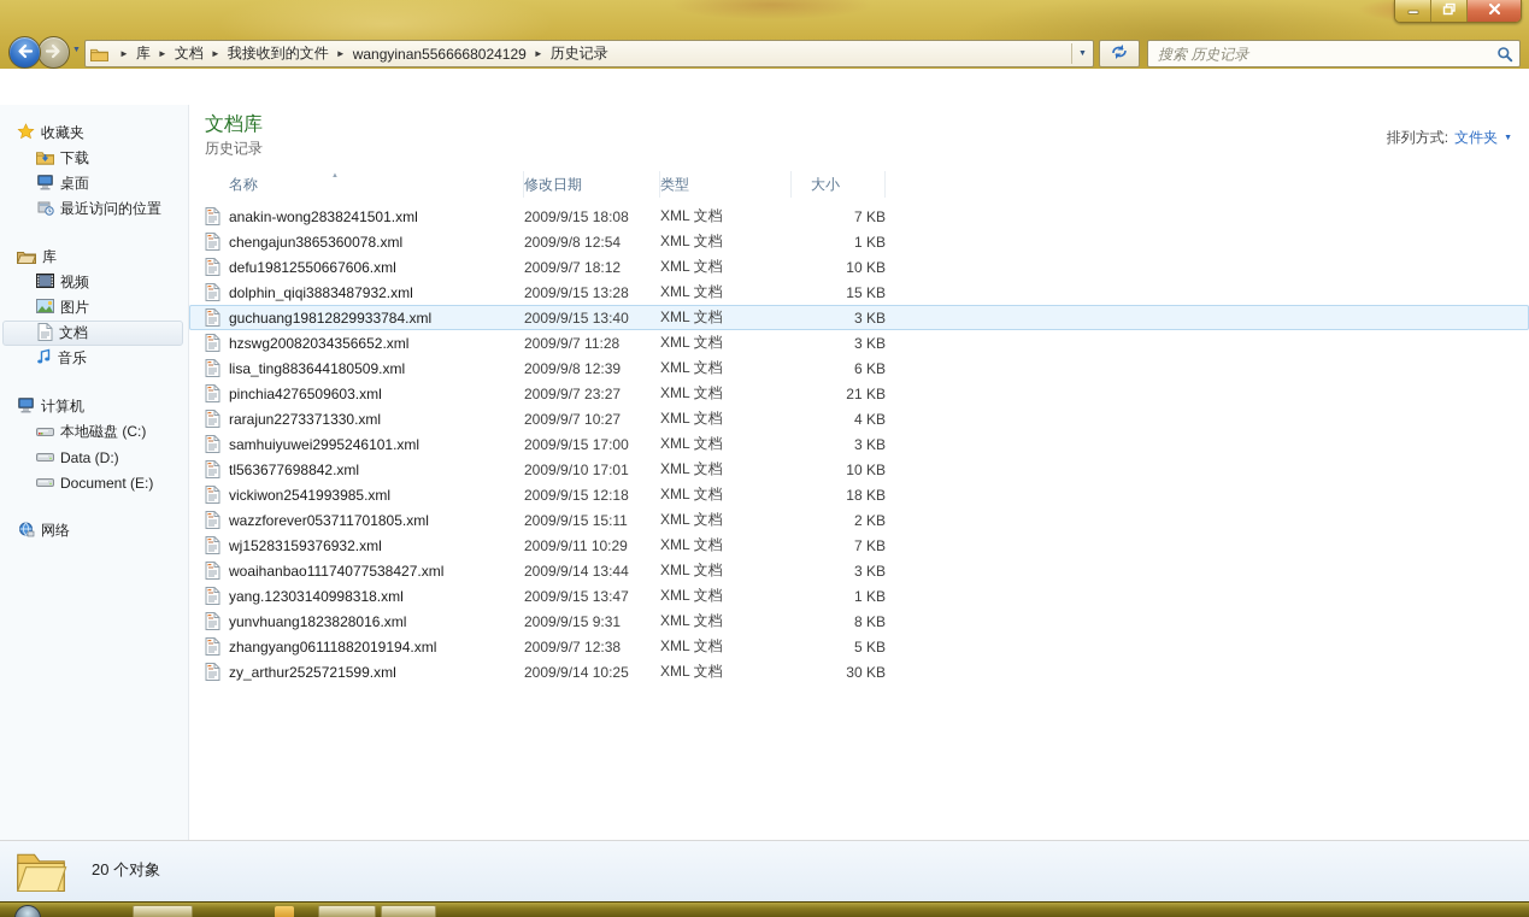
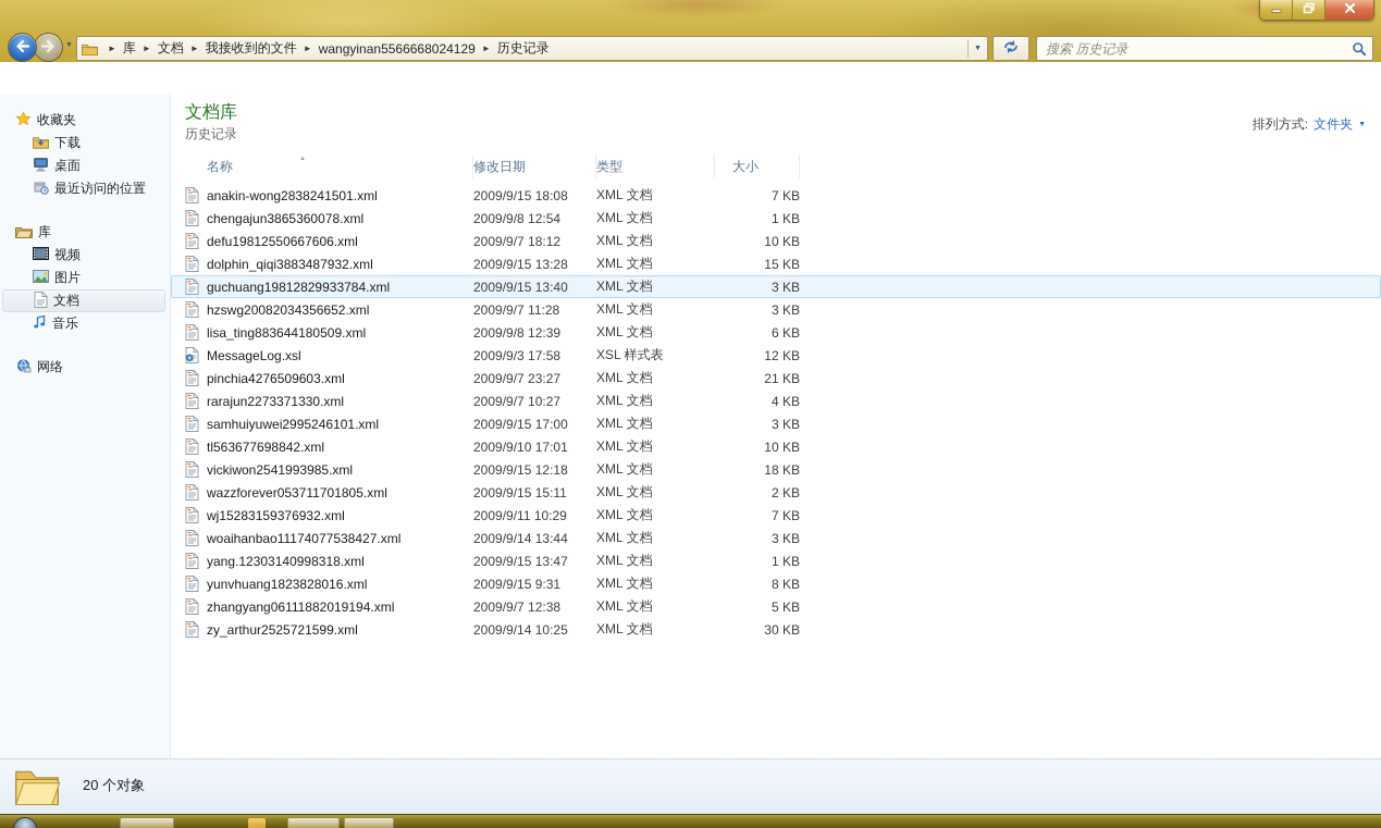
  ►
  库
  ►
  文档
  ►
  我接收到的文件
  ►
  wangyinan5566668024129
  ►
  历史记录
  搜索 历史记录
  收藏夹
  下载
  桌面
  最近访问的位置
  库
  视频
  图片
  文档
  音乐
- 计算机
- 本地磁盘 (C:)
- Data (D:)
- Document (E:)
  网络
  文档库
  历史记录
  排列方式:
  文件夹
  名称
  修改日期
  类型
  大小
  anakin-wong2838241501.xml
  2009/9/15 18:08
  XML 文档
  7 KB
  chengajun3865360078.xml
  2009/9/8 12:54
  XML 文档
  1 KB
  defu19812550667606.xml
  2009/9/7 18:12
  XML 文档
  10 KB
  dolphin_qiqi3883487932.xml
  2009/9/15 13:28
  XML 文档
  15 KB
  guchuang19812829933784.xml
  2009/9/15 13:40
  XML 文档
  3 KB
  hzswg20082034356652.xml
  2009/9/7 11:28
  XML 文档
  3 KB
  lisa_ting883644180509.xml
  2009/9/8 12:39
  XML 文档
  6 KB
+ MessageLog.xsl
+ 2009/9/3 17:58
+ XSL 样式表
+ 12 KB
  pinchia4276509603.xml
  2009/9/7 23:27
  XML 文档
  21 KB
  rarajun2273371330.xml
  2009/9/7 10:27
  XML 文档
  4 KB
  samhuiyuwei2995246101.xml
  2009/9/15 17:00
  XML 文档
  3 KB
  tl563677698842.xml
  2009/9/10 17:01
  XML 文档
  10 KB
  vickiwon2541993985.xml
  2009/9/15 12:18
  XML 文档
  18 KB
  wazzforever053711701805.xml
  2009/9/15 15:11
  XML 文档
  2 KB
  wj15283159376932.xml
  2009/9/11 10:29
  XML 文档
  7 KB
  woaihanbao11174077538427.xml
  2009/9/14 13:44
  XML 文档
  3 KB
  yang.12303140998318.xml
  2009/9/15 13:47
  XML 文档
  1 KB
  yunvhuang1823828016.xml
  2009/9/15 9:31
  XML 文档
  8 KB
  zhangyang06111882019194.xml
  2009/9/7 12:38
  XML 文档
  5 KB
  zy_arthur2525721599.xml
  2009/9/14 10:25
  XML 文档
  30 KB
  20 个对象
